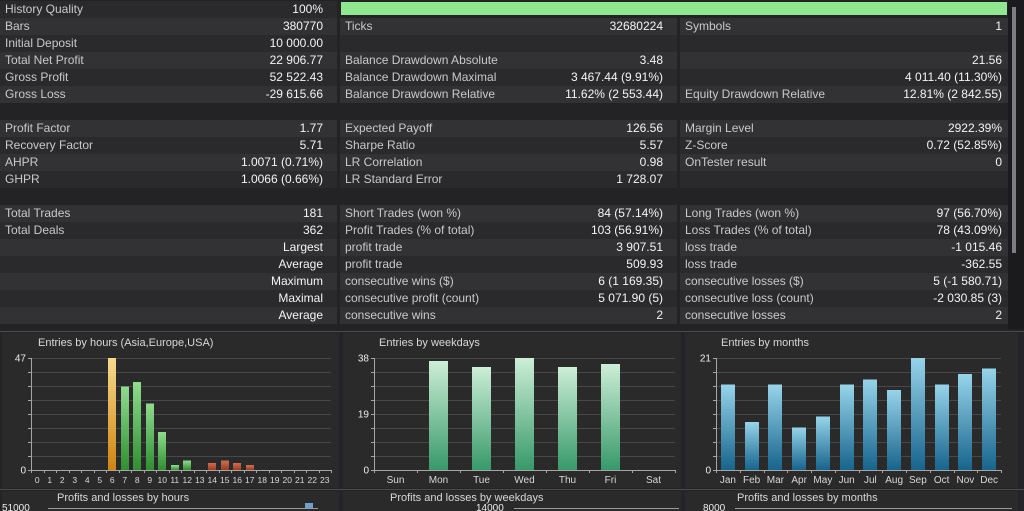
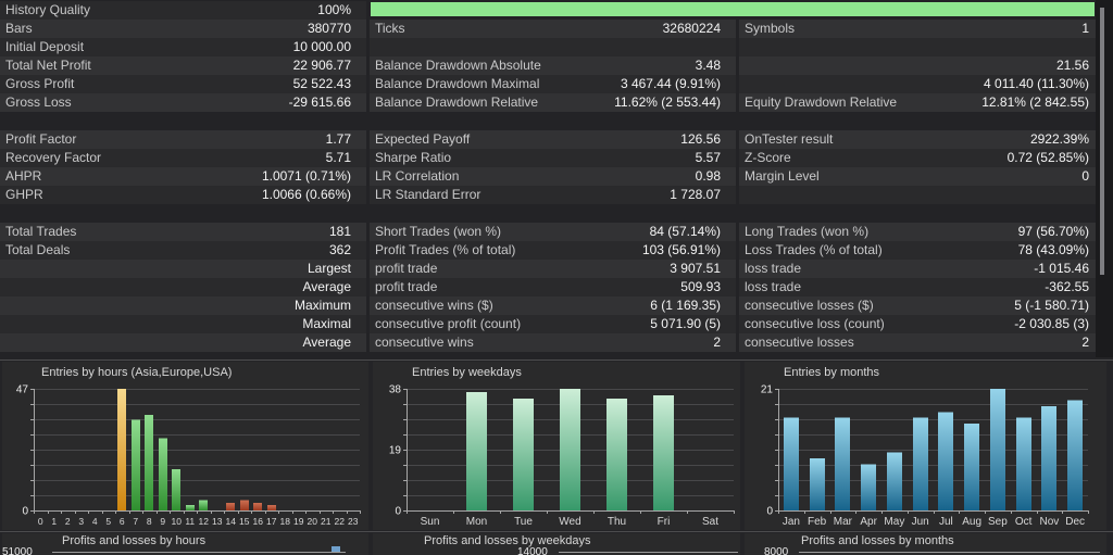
  History Quality
  100%
  Bars
  380770
  Ticks
  32680224
  Symbols
  1
  Initial Deposit
  10 000.00
  Total Net Profit
  22 906.77
  Balance Drawdown Absolute
  3.48
  21.56
  Gross Profit
  52 522.43
  Balance Drawdown Maximal
  3 467.44 (9.91%)
  4 011.40 (11.30%)
  Gross Loss
  -29 615.66
  Balance Drawdown Relative
  11.62% (2 553.44)
  Equity Drawdown Relative
  12.81% (2 842.55)
  Profit Factor
  1.77
  Expected Payoff
  126.56
- Margin Level
+ OnTester result
  2922.39%
  Recovery Factor
  5.71
  Sharpe Ratio
  5.57
  Z-Score
  0.72 (52.85%)
  AHPR
  1.0071 (0.71%)
  LR Correlation
  0.98
- OnTester result
+ Margin Level
  0
  GHPR
  1.0066 (0.66%)
  LR Standard Error
  1 728.07
  Total Trades
  181
  Short Trades (won %)
  84 (57.14%)
  Long Trades (won %)
  97 (56.70%)
  Total Deals
  362
  Profit Trades (% of total)
  103 (56.91%)
  Loss Trades (% of total)
  78 (43.09%)
  Largest
  profit trade
  3 907.51
  loss trade
  -1 015.46
  Average
  profit trade
  509.93
  loss trade
  -362.55
  Maximum
  consecutive wins ($)
  6 (1 169.35)
  consecutive losses ($)
  5 (-1 580.71)
  Maximal
  consecutive profit (count)
  5 071.90 (5)
  consecutive loss (count)
  -2 030.85 (3)
  Average
  consecutive wins
  2
  consecutive losses
  2
  Entries by hours (Asia,Europe,USA)
  47
  0
  0
  1
  2
  3
  4
  5
  6
  7
  8
  9
  10
  11
  12
  13
  14
  15
  16
  17
  18
  19
  20
  21
  22
  23
  Entries by weekdays
  38
  19
  0
  Sun
  Mon
  Tue
  Wed
  Thu
  Fri
  Sat
  Entries by months
  21
  0
  Jan
  Feb
  Mar
  Apr
  May
  Jun
  Jul
  Aug
  Sep
  Oct
  Nov
  Dec
  Profits and losses by hours
  51000
  Profits and losses by weekdays
  14000
  Profits and losses by months
  8000
